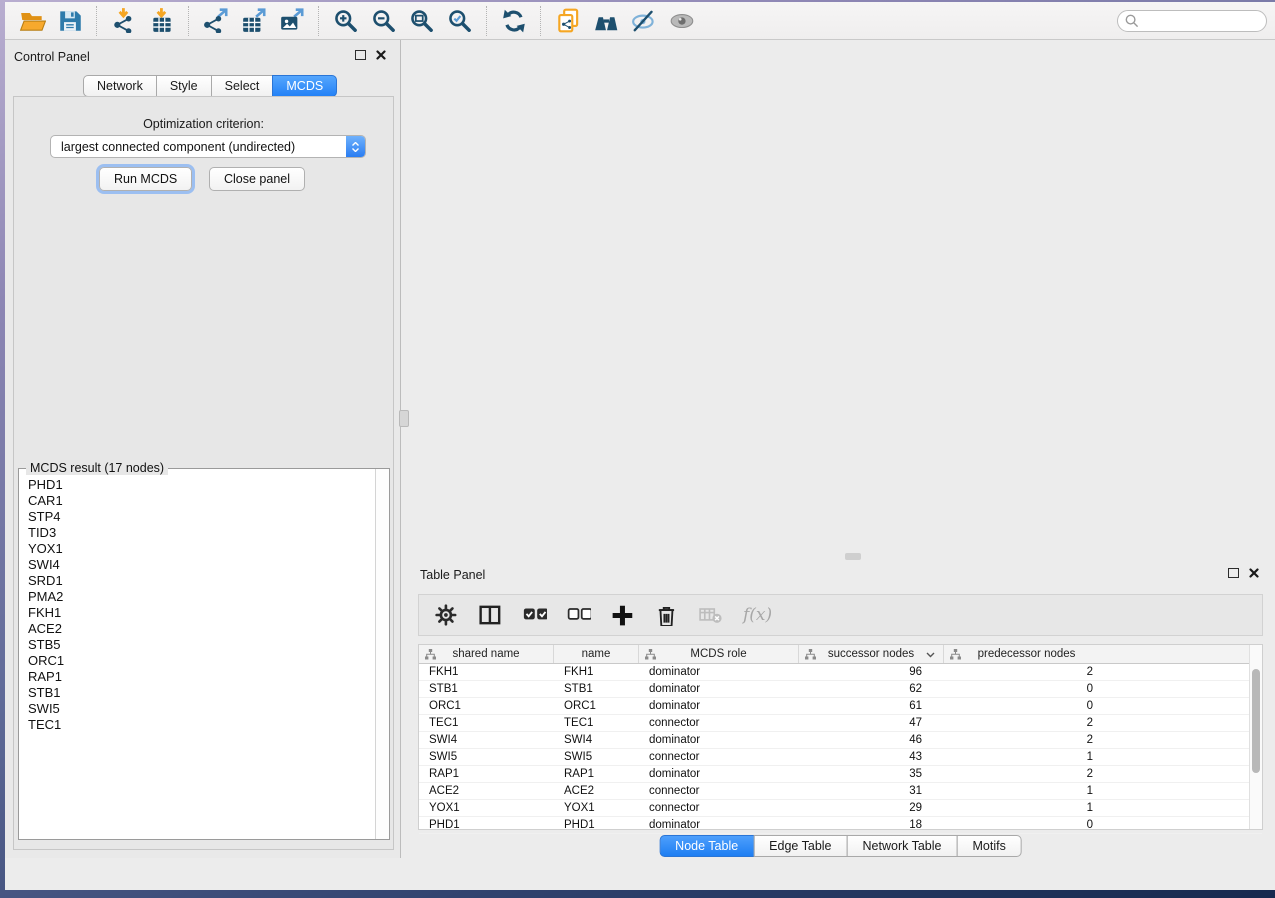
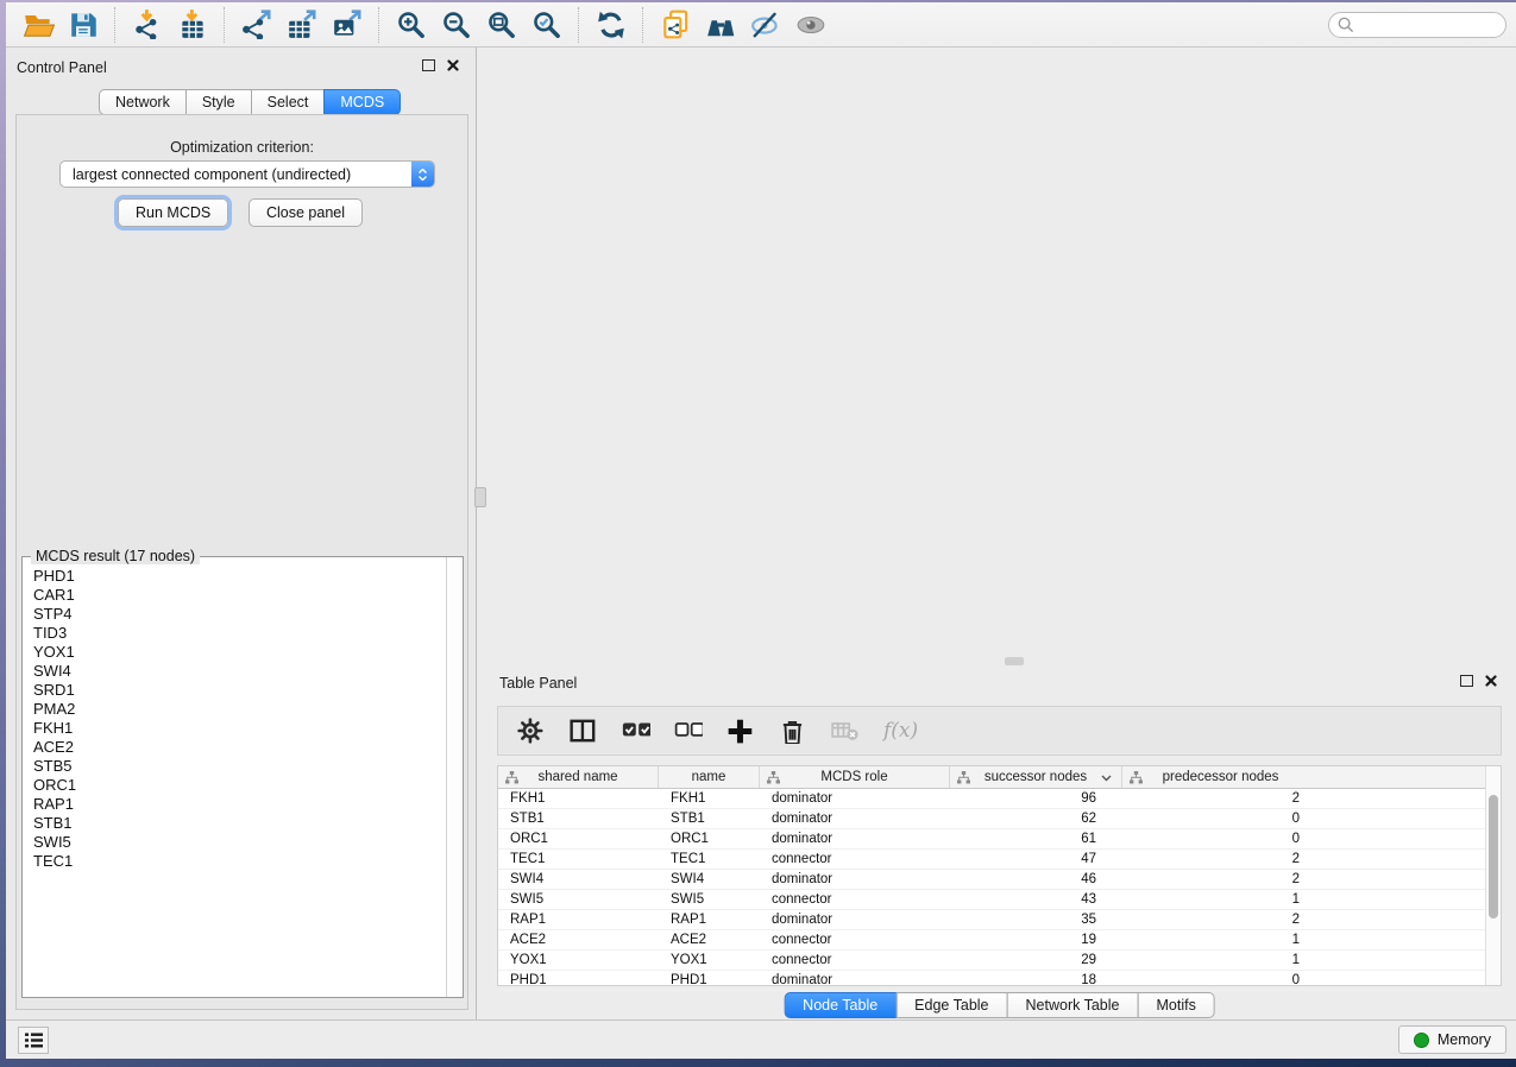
  Control Panel
  Network
  Style
  Select
  MCDS
  Optimization criterion:
  largest connected component (undirected)
  Run MCDS
  Close panel
  MCDS result (17 nodes)
  PHD1
  CAR1
  STP4
  TID3
  YOX1
  SWI4
  SRD1
  PMA2
  FKH1
  ACE2
  STB5
  ORC1
  RAP1
  STB1
  SWI5
  TEC1
  Table Panel
  f(x)
  shared name
  name
  MCDS role
  successor nodes
  predecessor nodes
  FKH1
  FKH1
  dominator
  96
  2
  STB1
  STB1
  dominator
  62
  0
  ORC1
  ORC1
  dominator
  61
  0
  TEC1
  TEC1
  connector
  47
  2
  SWI4
  SWI4
  dominator
  46
  2
  SWI5
  SWI5
  connector
  43
  1
  RAP1
  RAP1
  dominator
  35
  2
  ACE2
  ACE2
  connector
- 31
+ 19
  1
  YOX1
  YOX1
  connector
  29
  1
  PHD1
  PHD1
  dominator
  18
  0
  Node Table
  Edge Table
  Network Table
  Motifs
+ Memory
